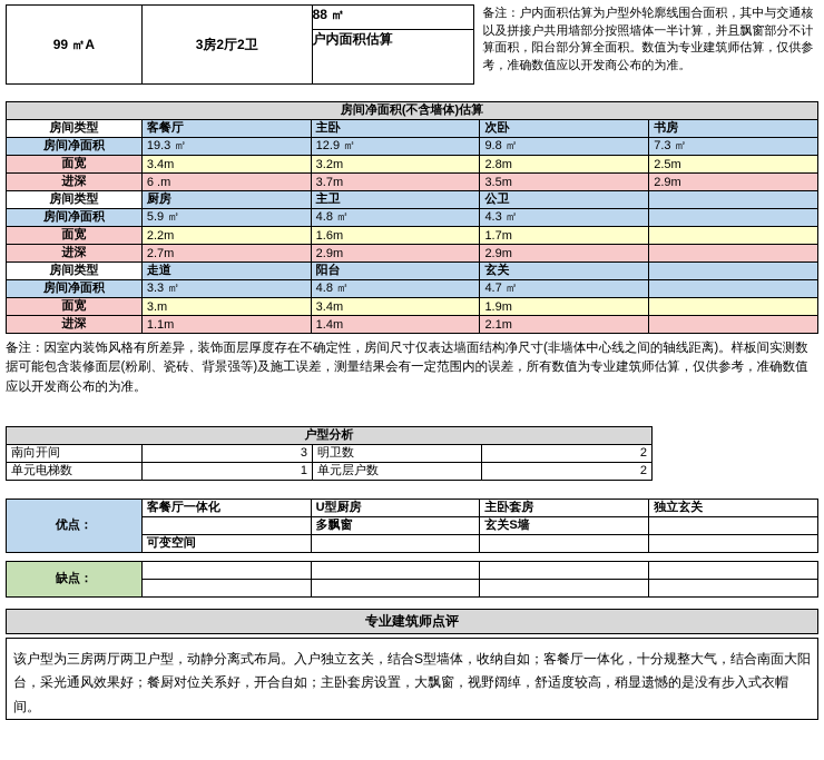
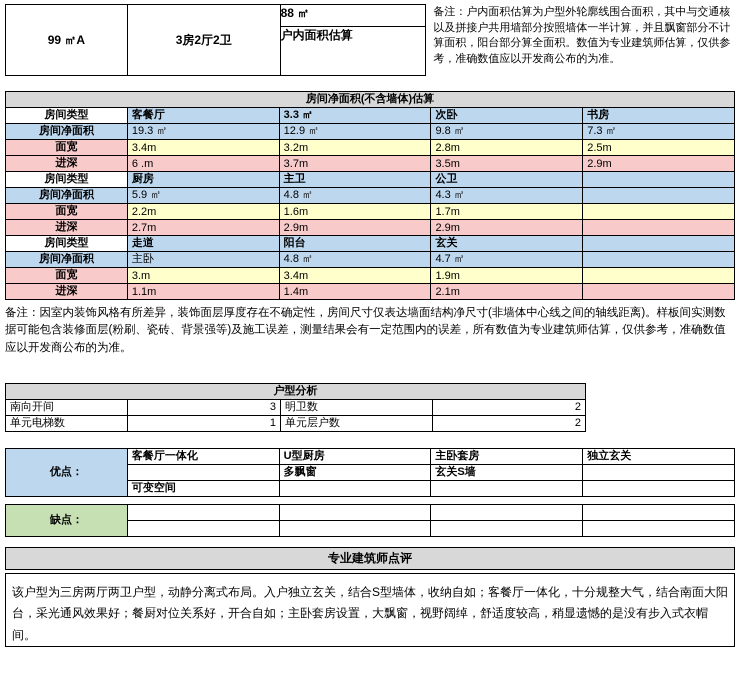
  99 ㎡A	3房2厅2卫	88 ㎡
  户内面积估算
  备注：户内面积估算为户型外轮廓线围合面积，其中与交通核以及拼接户共用墙部分按照墙体一半计算，并且飘窗部分不计算面积，阳台部分算全面积。数值为专业建筑师估算，仅供参考，准确数值应以开发商公布的为准。
  房间净面积(不含墙体)估算
- 房间类型	客餐厅	主卧	次卧	书房
+ 房间类型	客餐厅	3.3 ㎡	次卧	书房
  房间净面积	19.3 ㎡	12.9 ㎡	9.8 ㎡	7.3 ㎡
  面宽	3.4m	3.2m	2.8m	2.5m
  进深	6 .m	3.7m	3.5m	2.9m
  房间类型	厨房	主卫	公卫
  房间净面积	5.9 ㎡	4.8 ㎡	4.3 ㎡
  面宽	2.2m	1.6m	1.7m
  进深	2.7m	2.9m	2.9m
  房间类型	走道	阳台	玄关
- 房间净面积	3.3 ㎡	4.8 ㎡	4.7 ㎡
+ 房间净面积	主卧	4.8 ㎡	4.7 ㎡
  面宽	3.m	3.4m	1.9m
  进深	1.1m	1.4m	2.1m
  备注：因室内装饰风格有所差异，装饰面层厚度存在不确定性，房间尺寸仅表达墙面结构净尺寸(非墙体中心线之间的轴线距离)。样板间实测数据可能包含装修面层(粉刷、瓷砖、背景强等)及施工误差，测量结果会有一定范围内的误差，所有数值为专业建筑师估算，仅供参考，准确数值应以开发商公布的为准。
  户型分析
  南向开间	3	明卫数	2
  单元电梯数	1	单元层户数	2
  优点：	客餐厅一体化	U型厨房	主卧套房	独立玄关
  	多飘窗	玄关S墙
  可变空间
  缺点：
  专业建筑师点评
  该户型为三房两厅两卫户型，动静分离式布局。入户独立玄关，结合S型墙体，收纳自如；客餐厅一体化，十分规整大气，结合南面大阳台，采光通风效果好；餐厨对位关系好，开合自如；主卧套房设置，大飘窗，视野阔绰，舒适度较高，稍显遗憾的是没有步入式衣帽间。
